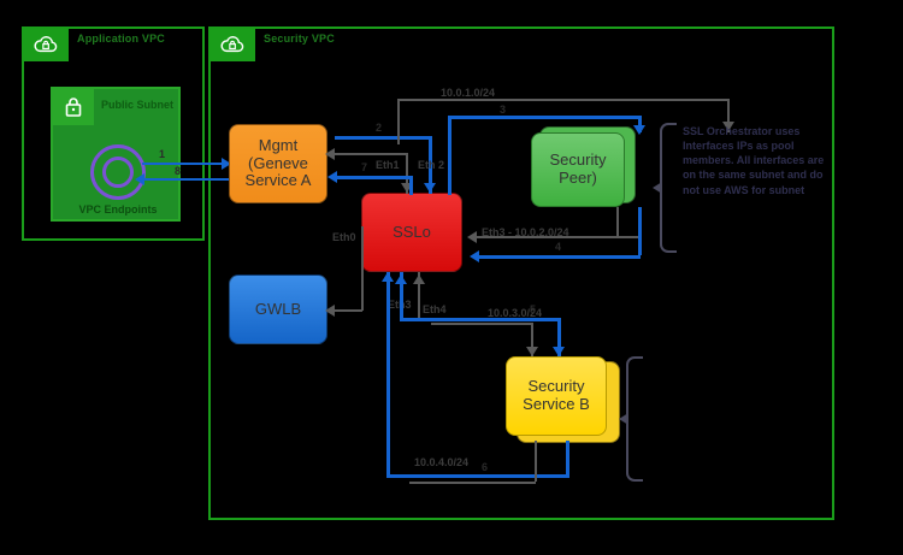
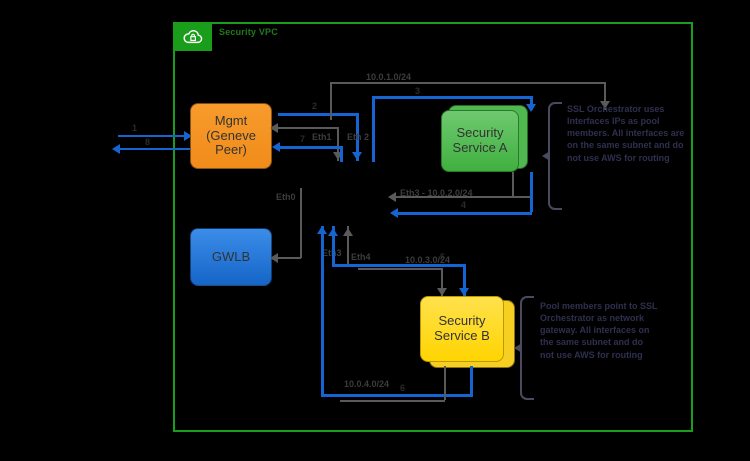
- Application VPC
- Public Subnet
- VPC Endpoints
  Security VPC
  1
  8
  Mgmt
  (Geneve
- Service A
+ Peer)
  GWLB
- SSLo
  Security
- Peer)
+ Service A
  Security
  Service B
  Eth1
  Eth 2
  2
  7
  10.0.1.0/24
  3
  Eth3 - 10.0.2.0/24
  4
  Eth0
  Eth4
  Et3
  10.0.3.0/24
  5
  10.0.4.0/24
  6
- SSL Orchestrator uses Interfaces IPs as pool members. All interfaces are on the same subnet and do not use AWS for subnet
+ SSL Orchestrator uses Interfaces IPs as pool members. All interfaces are on the same subnet and do not use AWS for routing
+ Pool members point to SSL Orchestrator as network gateway. All interfaces on the same subnet and do not use AWS for routing
